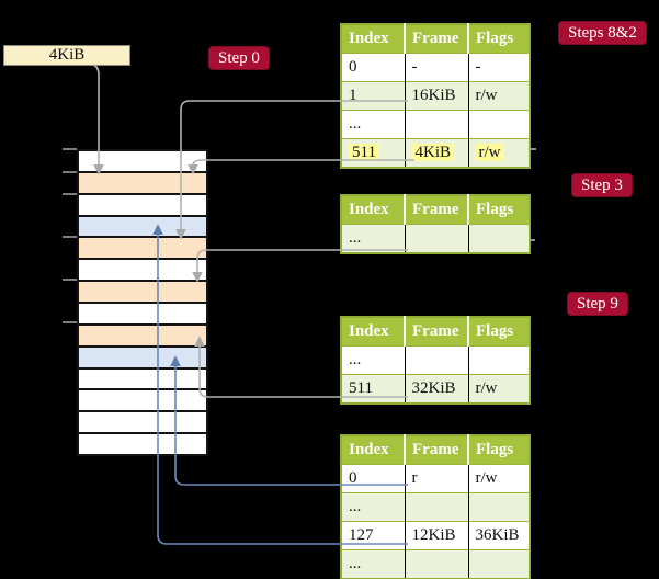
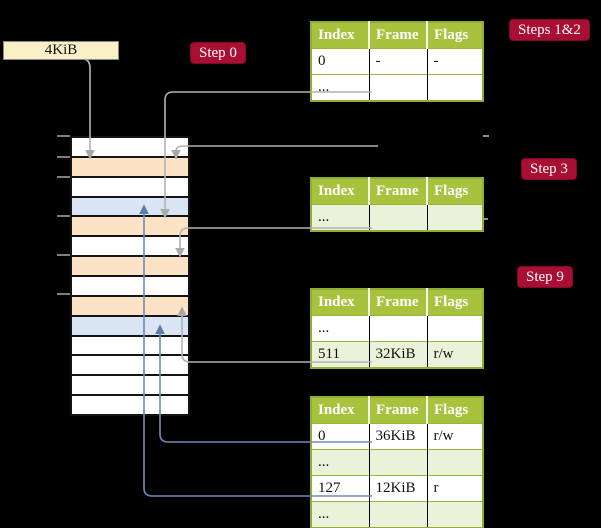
  4KiB
  Step 0
- Steps 8&2
+ Steps 1&2
  Step 3
  Step 9
  Index	Frame	Flags
  0	-	-
- 1	16KiB	r/w
  ...
- 511	4KiB	r/w
  Index	Frame	Flags
  ...
  Index	Frame	Flags
  ...
  511	32KiB	r/w
  Index	Frame	Flags
- 0	r	r/w
+ 0	36KiB	r/w
  ...
- 127	12KiB	36KiB
+ 127	12KiB	r
  ...
